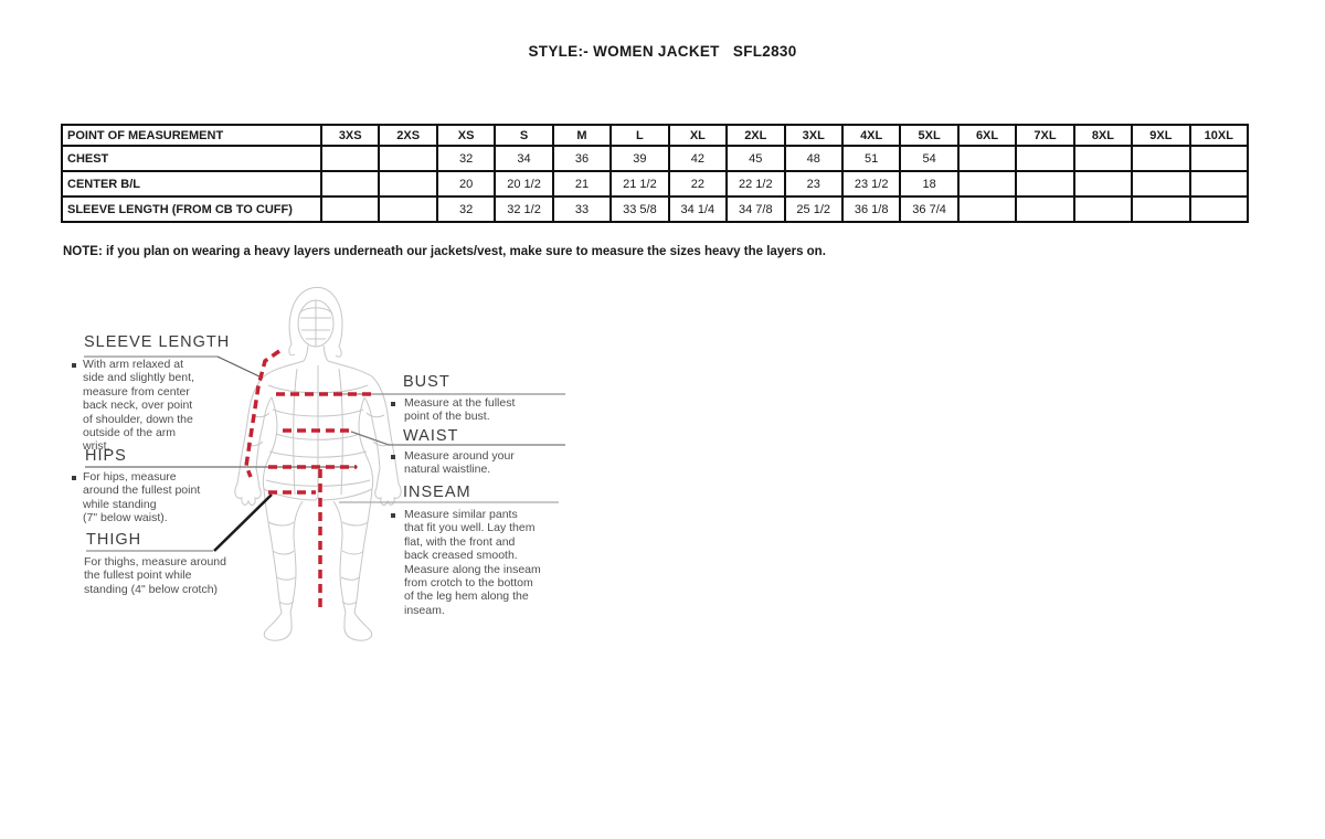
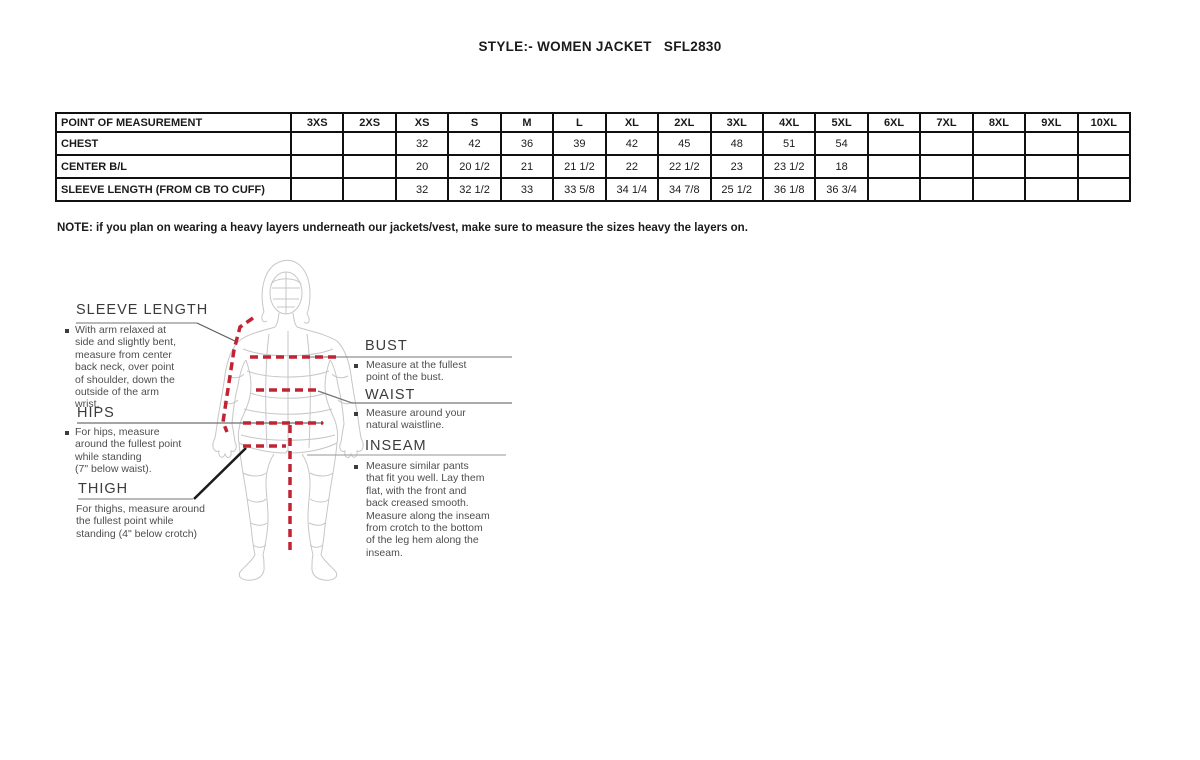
  STYLE:- WOMEN JACKET SFL2830
  POINT OF MEASUREMENT	3XS	2XS	XS	S	M	L	XL	2XL	3XL	4XL	5XL	6XL	7XL	8XL	9XL	10XL
- CHEST			32	34	36	39	42	45	48	51	54
+ CHEST			32	42	36	39	42	45	48	51	54
  CENTER B/L			20	20 1/2	21	21 1/2	22	22 1/2	23	23 1/2	18
- SLEEVE LENGTH (FROM CB TO CUFF)			32	32 1/2	33	33 5/8	34 1/4	34 7/8	25 1/2	36 1/8	36 7/4
+ SLEEVE LENGTH (FROM CB TO CUFF)			32	32 1/2	33	33 5/8	34 1/4	34 7/8	25 1/2	36 1/8	36 3/4
  NOTE: if you plan on wearing a heavy layers underneath our jackets/vest, make sure to measure the sizes heavy the layers on.
  SLEEVE LENGTH
  With arm relaxed at
  side and slightly bent,
  measure from center
  back neck, over point
  of shoulder, down the
  outside of the arm
  wrist.
  HIPS
  For hips, measure
  around the fullest point
  while standing
  (7" below waist).
  THIGH
  For thighs, measure around
  the fullest point while
  standing (4" below crotch)
  BUST
  Measure at the fullest
  point of the bust.
  WAIST
  Measure around your
  natural waistline.
  INSEAM
  Measure similar pants
  that fit you well. Lay them
  flat, with the front and
  back creased smooth.
  Measure along the inseam
  from crotch to the bottom
  of the leg hem along the
  inseam.
